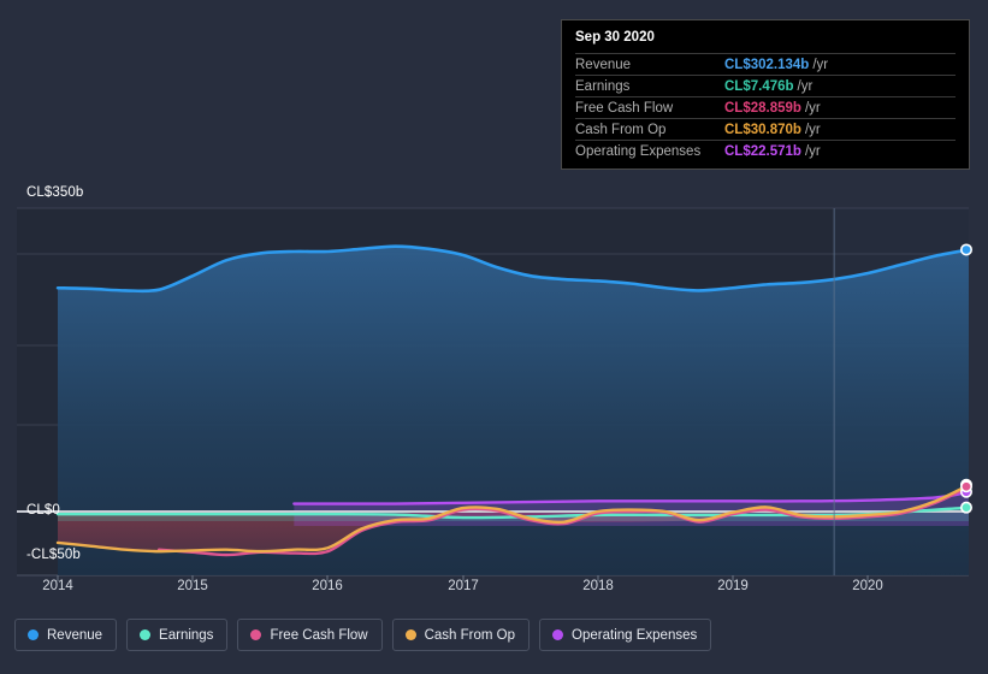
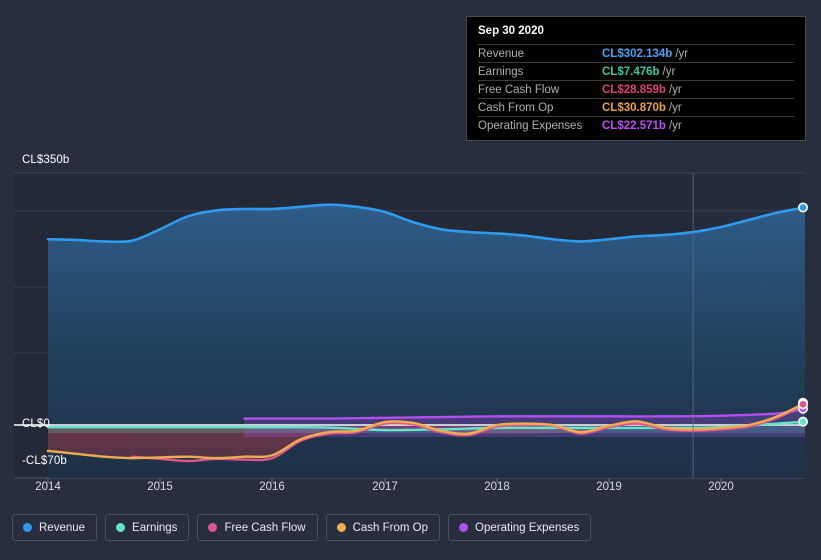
  CL$350b
  CL$0
- -CL$50b
+ -CL$70b
  2014
  2015
  2016
  2017
  2018
  2019
  2020
  Sep 30 2020
  Revenue
  CL$302.134b
  /yr
  Earnings
  CL$7.476b
  /yr
  Free Cash Flow
  CL$28.859b
  /yr
  Cash From Op
  CL$30.870b
  /yr
  Operating Expenses
  CL$22.571b
  /yr
  Revenue
  Earnings
  Free Cash Flow
  Cash From Op
  Operating Expenses
